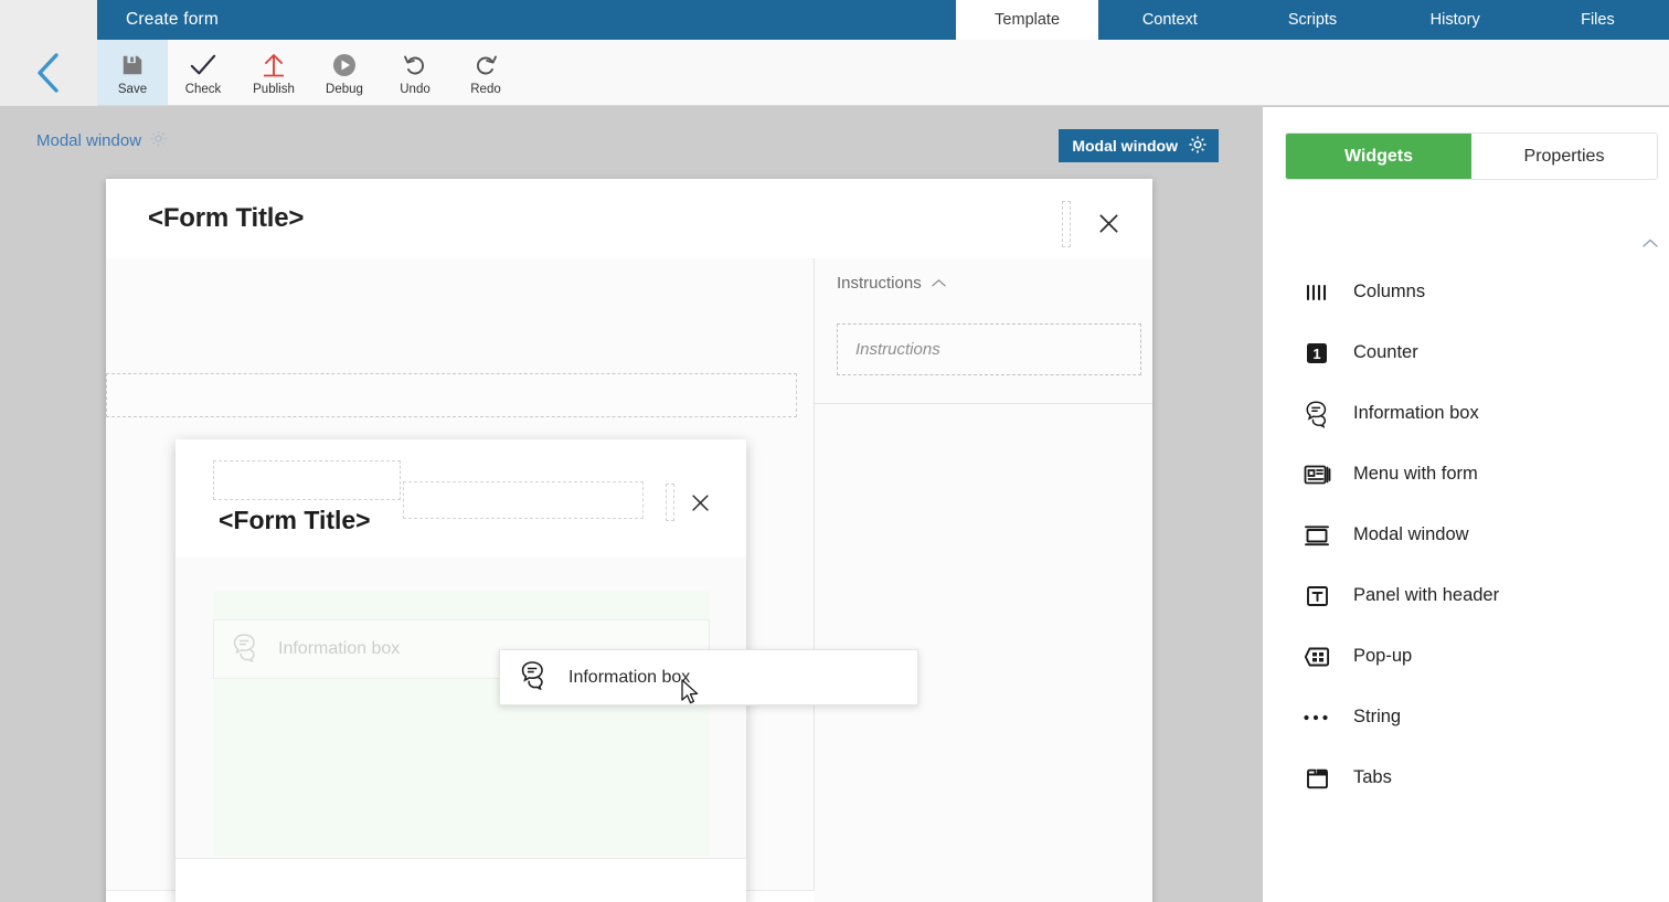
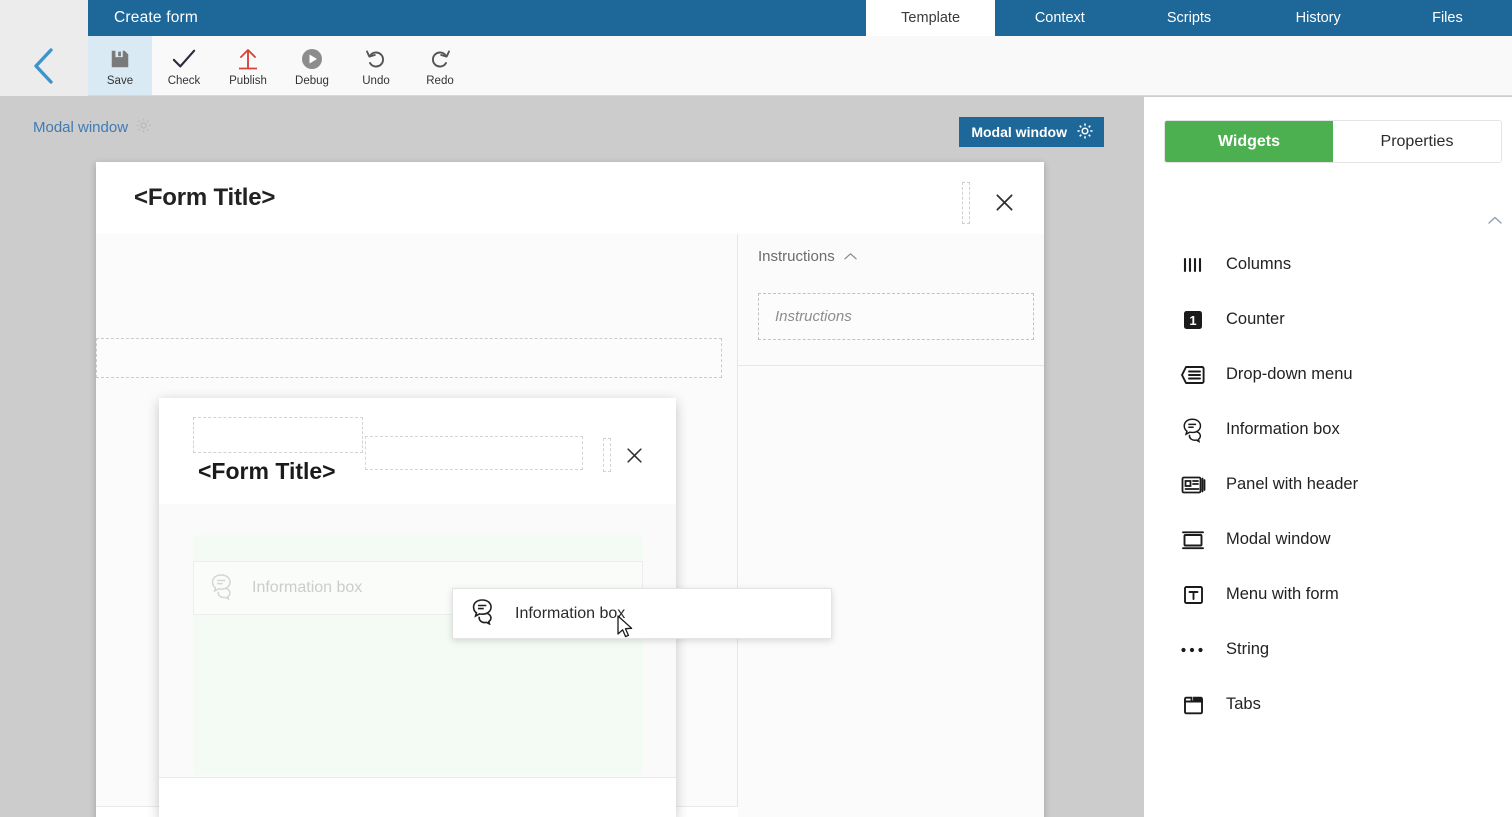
  Create form
  Template
  Context
  Scripts
  History
  Files
  Save
  Check
  Publish
  Debug
  Undo
  Redo
  Modal window
  Modal window
  <Form Title>
  Instructions
  Instructions
  <Form Title>
  Information box
  Information box
  Widgets
  Properties
  Columns
  1
  Counter
+ Drop-down menu
  Information box
- Menu with form
+ Panel with header
  Modal window
- Panel with header
+ Menu with form
- Pop-up
  String
  Tabs
